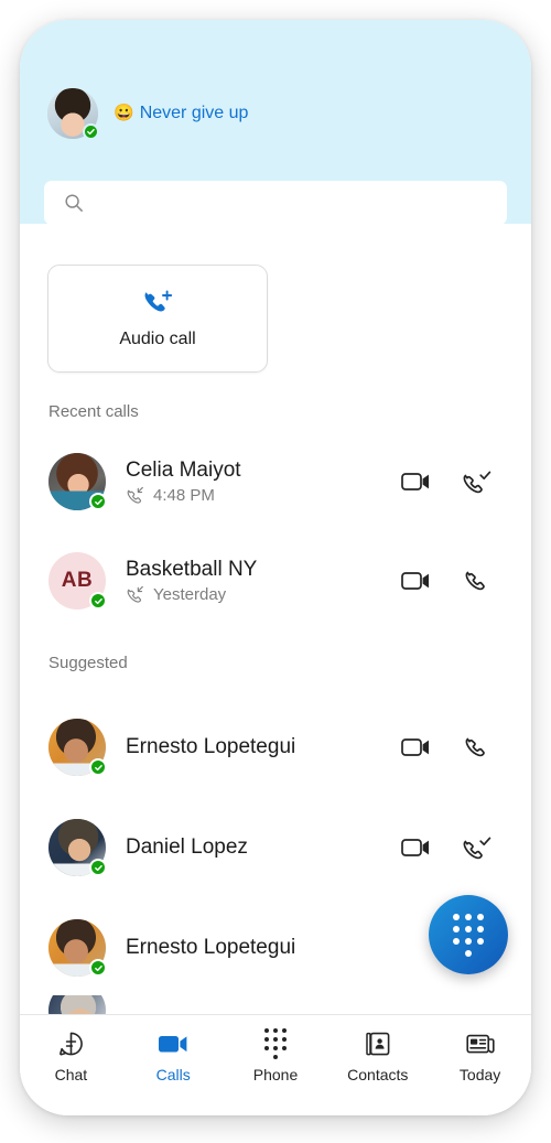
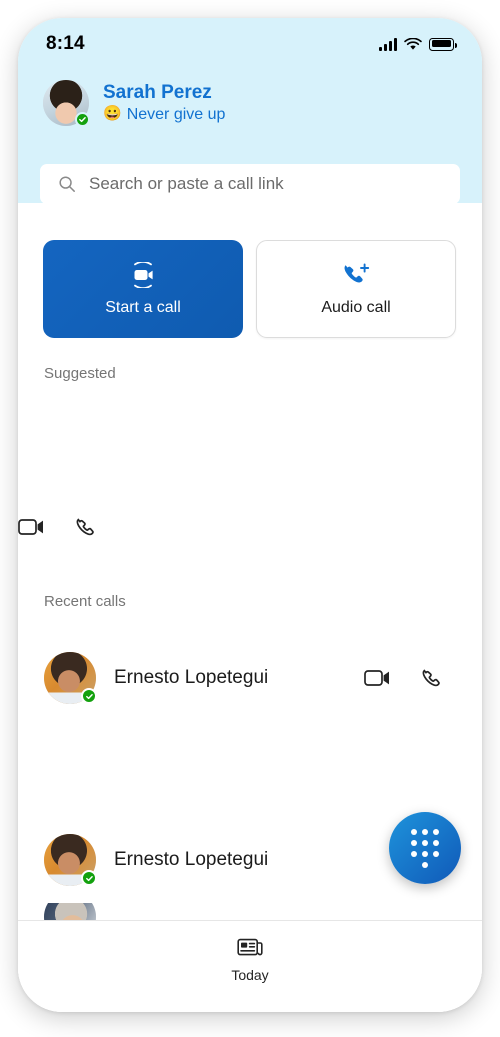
+ 8:14
+ Sarah Perez
  😀
  Never give up
+ Search or paste a call link
+ Start a call
  Audio call
- Recent calls
+ Suggested
- Celia Maiyot
- 4:48 PM
- AB
- Basketball NY
- Yesterday
- Suggested
+ Recent calls
  Ernesto Lopetegui
- Daniel Lopez
  Ernesto Lopetegui
- Chat
- Calls
- Phone
- Contacts
  Today
